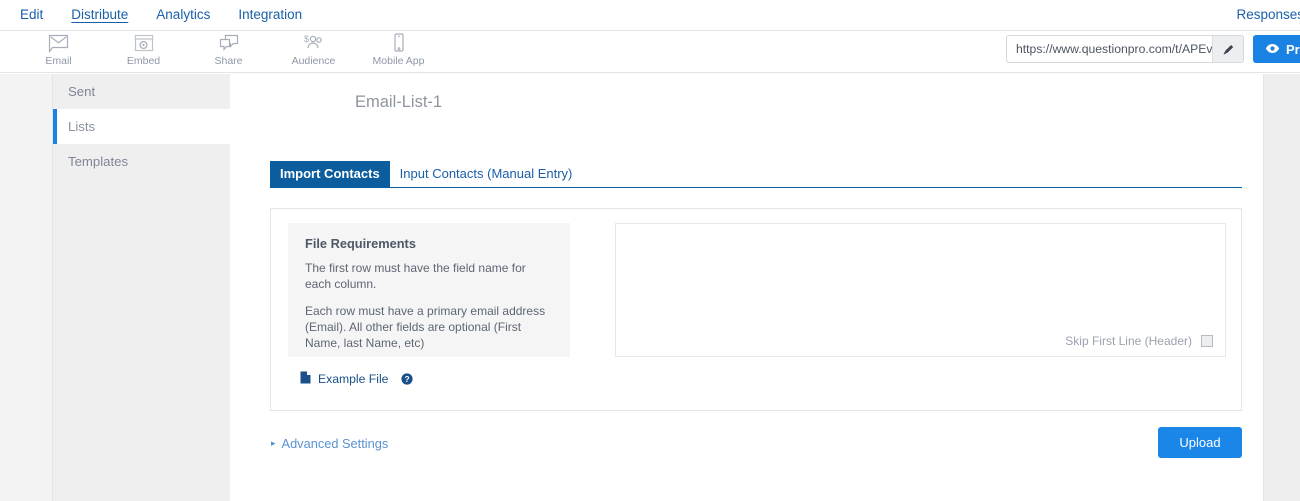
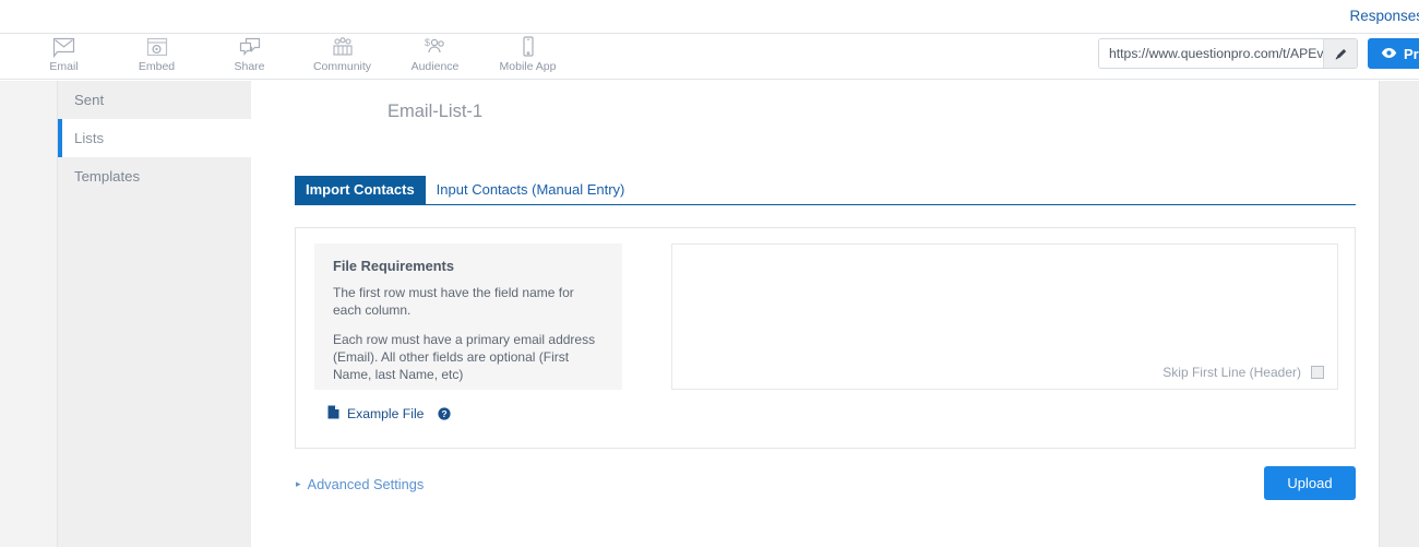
- Edit
- Distribute
- Analytics
- Integration
  Response
  Email
  Embed
  Share
+ Community
  $
  Audience
  Mobile App
  https://www.questionpro.com/t/APEv
  Sent
  Lists
  Templates
  Email-List-1
  Import Contacts
  Input Contacts (Manual Entry)
  File Requirements
  The first row must have the field name for each column.
  Each row must have a primary email address (Email). All other fields are optional (First Name, last Name, etc)
  Example File
  ?
  Skip First Line (Header)
  ▸
  Advanced Settings
  Upload
